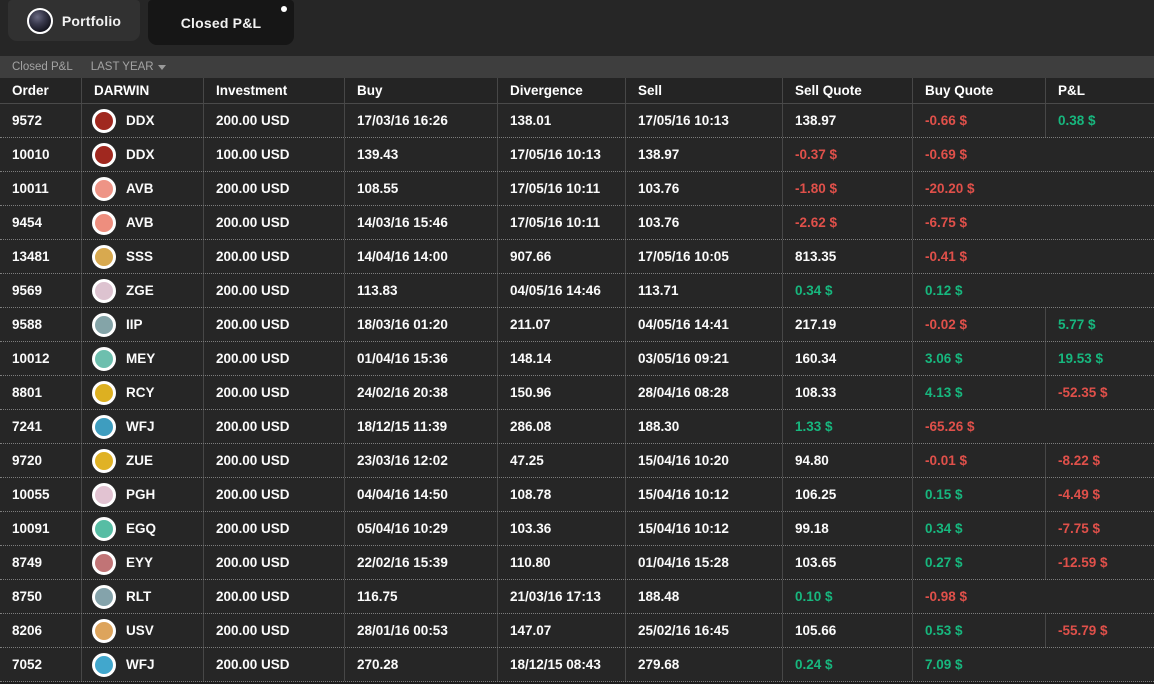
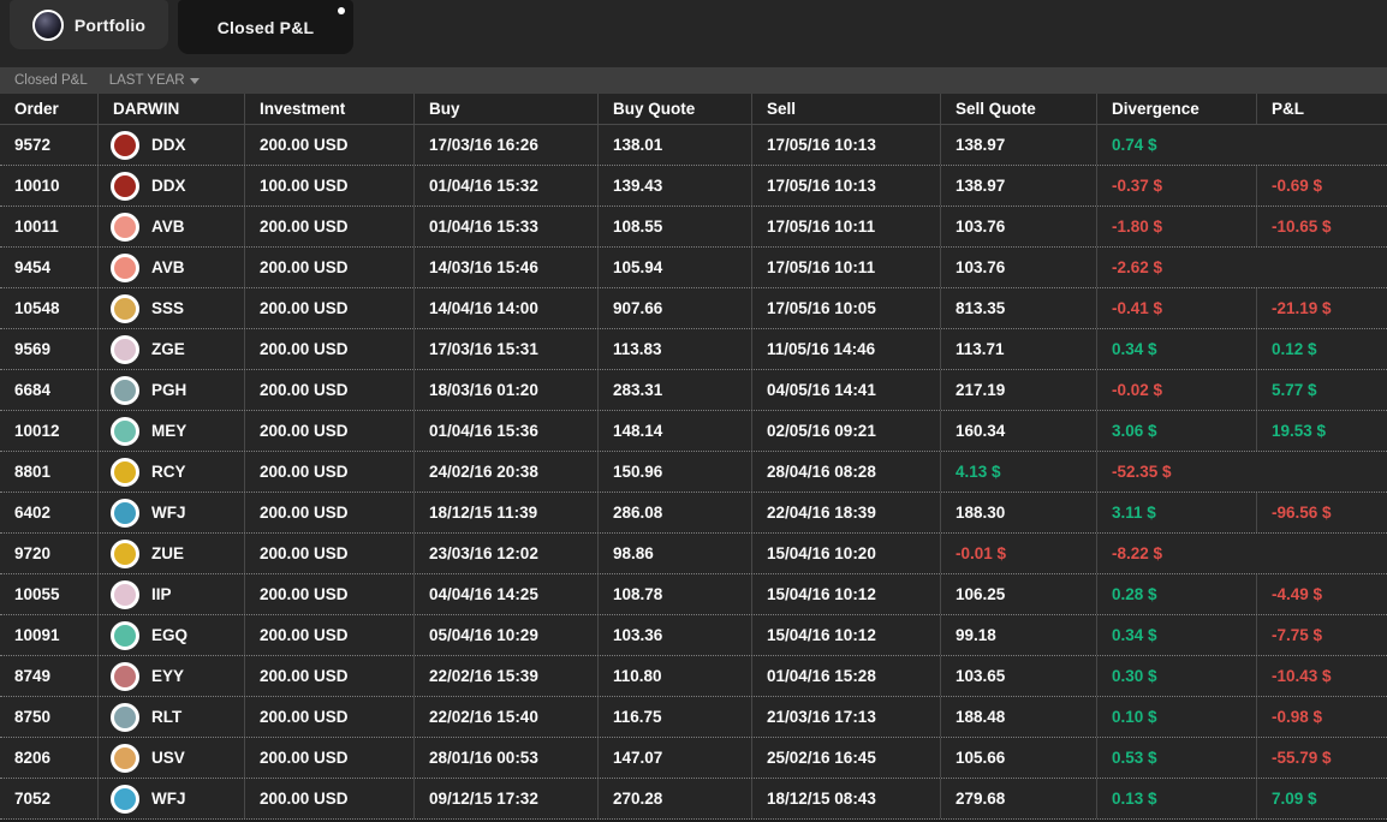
  Portfolio
  Closed P&L
  Closed P&L
  LAST YEAR
  Order
  DARWIN
  Investment
  Buy
- Divergence
+ Buy Quote
  Sell
  Sell Quote
- Buy Quote
+ Divergence
  P&L
  9572
  DDX
  200.00 USD
  17/03/16 16:26
  138.01
  17/05/16 10:13
  138.97
- -0.66 $
- 0.38 $
+ 0.74 $
  10010
  DDX
  100.00 USD
+ 01/04/16 15:32
  139.43
  17/05/16 10:13
  138.97
  -0.37 $
  -0.69 $
  10011
  AVB
  200.00 USD
+ 01/04/16 15:33
  108.55
  17/05/16 10:11
  103.76
  -1.80 $
- -20.20 $
+ -10.65 $
  9454
  AVB
  200.00 USD
  14/03/16 15:46
+ 105.94
  17/05/16 10:11
  103.76
  -2.62 $
- -6.75 $
- 13481
+ 10548
  SSS
  200.00 USD
  14/04/16 14:00
  907.66
  17/05/16 10:05
  813.35
  -0.41 $
+ -21.19 $
  9569
  ZGE
  200.00 USD
+ 17/03/16 15:31
  113.83
- 04/05/16 14:46
+ 11/05/16 14:46
  113.71
  0.34 $
  0.12 $
- 9588
+ 6684
- IIP
+ PGH
  200.00 USD
  18/03/16 01:20
- 211.07
+ 283.31
  04/05/16 14:41
  217.19
  -0.02 $
  5.77 $
  10012
  MEY
  200.00 USD
  01/04/16 15:36
  148.14
- 03/05/16 09:21
+ 02/05/16 09:21
  160.34
  3.06 $
  19.53 $
  8801
  RCY
  200.00 USD
  24/02/16 20:38
  150.96
  28/04/16 08:28
- 108.33
  4.13 $
  -52.35 $
- 7241
+ 6402
  WFJ
  200.00 USD
  18/12/15 11:39
  286.08
+ 22/04/16 18:39
  188.30
- 1.33 $
+ 3.11 $
- -65.26 $
+ -96.56 $
  9720
  ZUE
  200.00 USD
  23/03/16 12:02
- 47.25
+ 98.86
  15/04/16 10:20
- 94.80
  -0.01 $
  -8.22 $
  10055
- PGH
+ IIP
  200.00 USD
- 04/04/16 14:50
+ 04/04/16 14:25
  108.78
  15/04/16 10:12
  106.25
- 0.15 $
+ 0.28 $
  -4.49 $
  10091
  EGQ
  200.00 USD
  05/04/16 10:29
  103.36
  15/04/16 10:12
  99.18
  0.34 $
  -7.75 $
  8749
  EYY
  200.00 USD
  22/02/16 15:39
  110.80
  01/04/16 15:28
  103.65
- 0.27 $
+ 0.30 $
- -12.59 $
+ -10.43 $
  8750
  RLT
  200.00 USD
+ 22/02/16 15:40
  116.75
  21/03/16 17:13
  188.48
  0.10 $
  -0.98 $
  8206
  USV
  200.00 USD
  28/01/16 00:53
  147.07
  25/02/16 16:45
  105.66
  0.53 $
  -55.79 $
  7052
  WFJ
  200.00 USD
+ 09/12/15 17:32
  270.28
  18/12/15 08:43
  279.68
- 0.24 $
+ 0.13 $
  7.09 $
